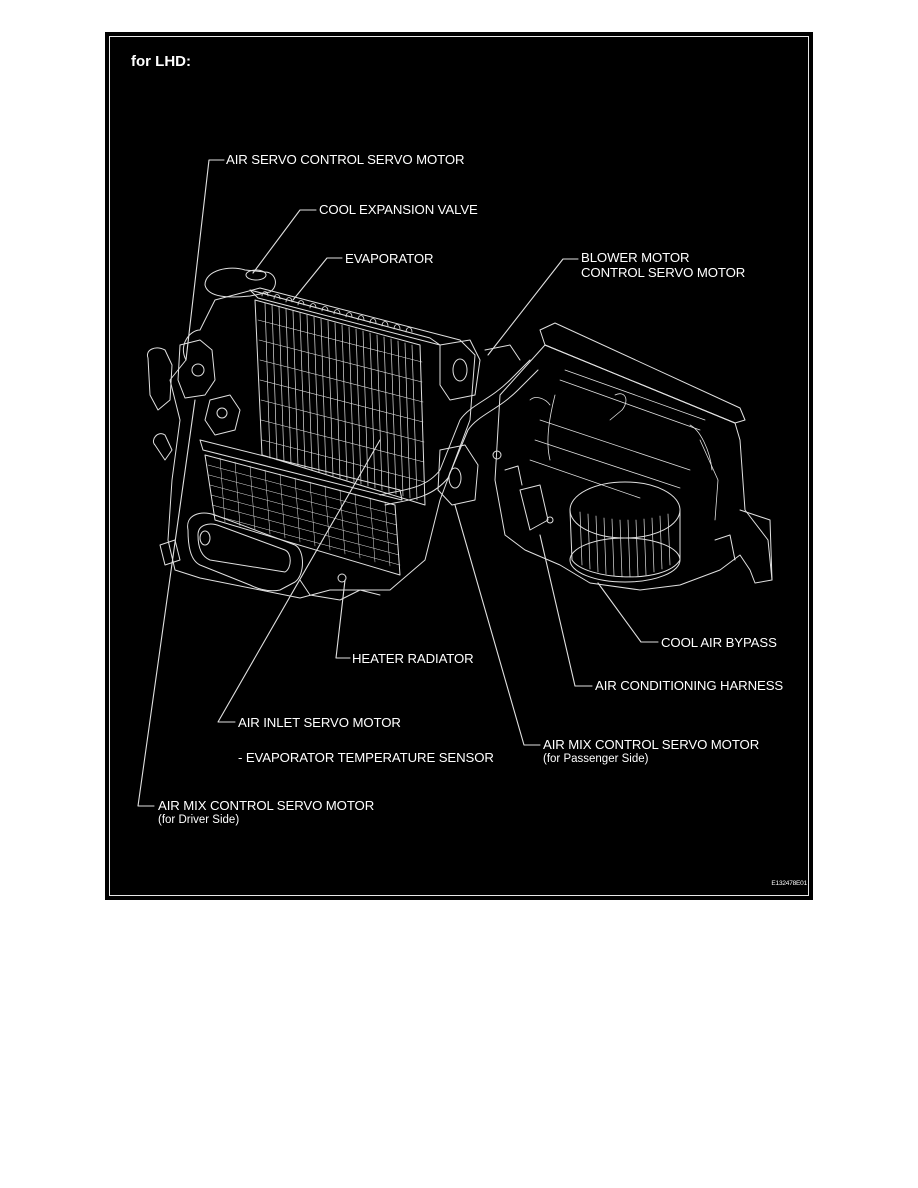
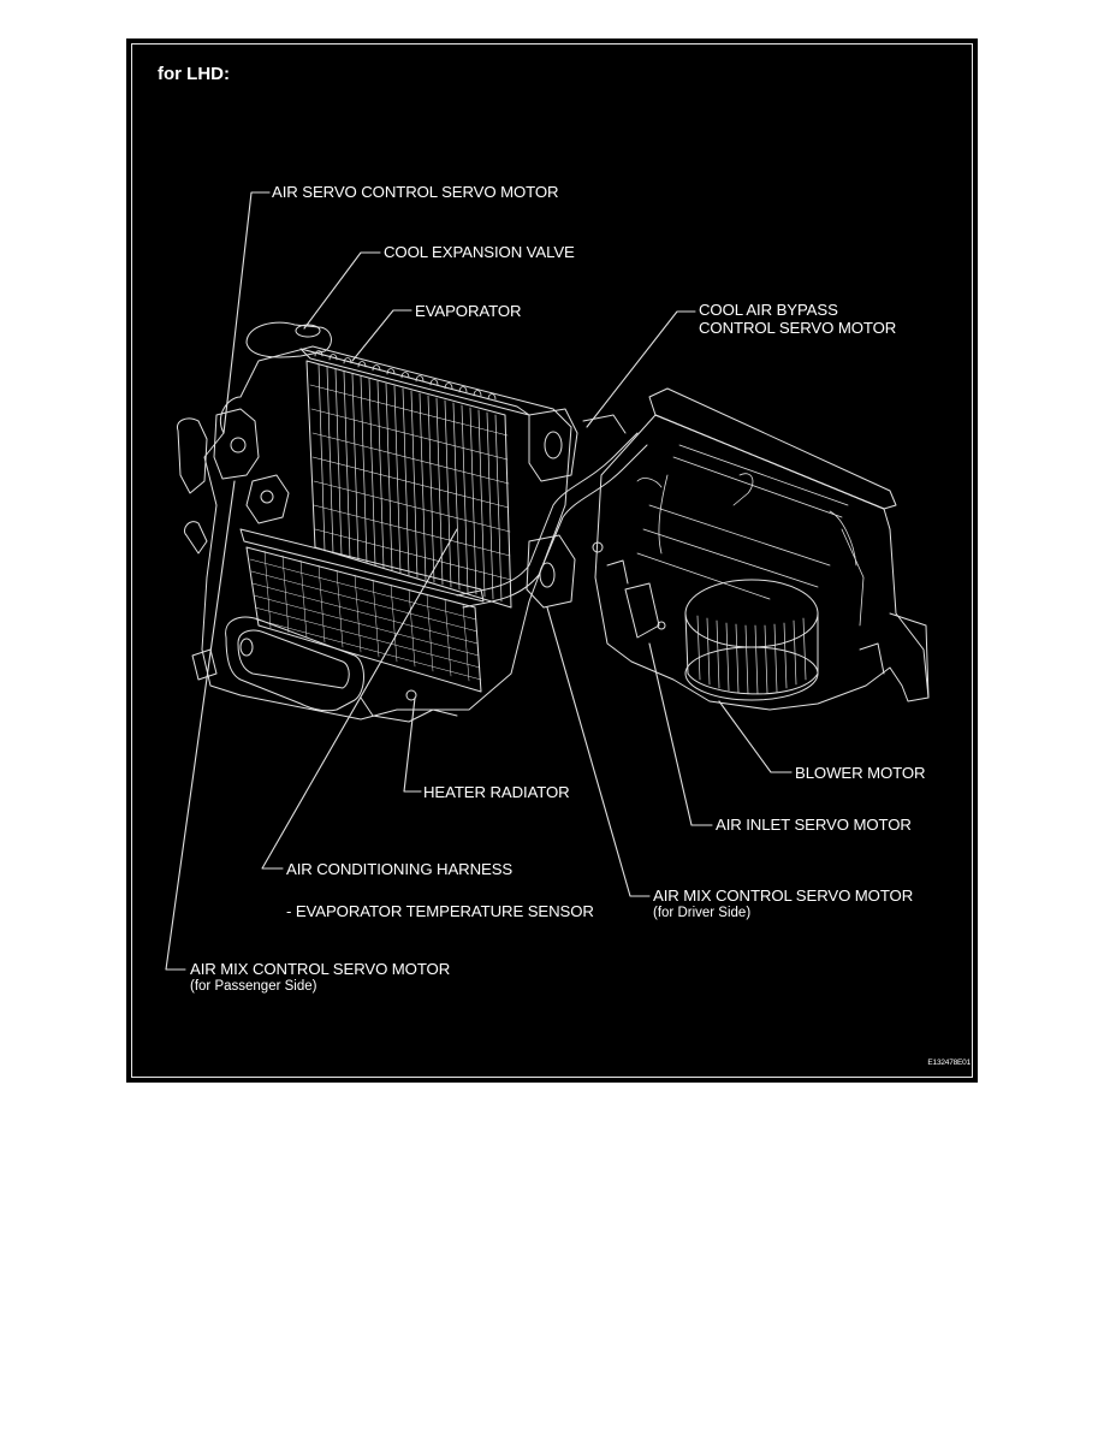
  for LHD:
  AIR SERVO CONTROL SERVO MOTOR
  COOL EXPANSION VALVE
  EVAPORATOR
- BLOWER MOTOR
+ COOL AIR BYPASS
  CONTROL SERVO MOTOR
- COOL AIR BYPASS
+ BLOWER MOTOR
- AIR CONDITIONING HARNESS
+ AIR INLET SERVO MOTOR
  HEATER RADIATOR
- AIR INLET SERVO MOTOR
+ AIR CONDITIONING HARNESS
  - EVAPORATOR TEMPERATURE SENSOR
  AIR MIX CONTROL SERVO MOTOR
- (for Passenger Side)
+ (for Driver Side)
  AIR MIX CONTROL SERVO MOTOR
- (for Driver Side)
+ (for Passenger Side)
